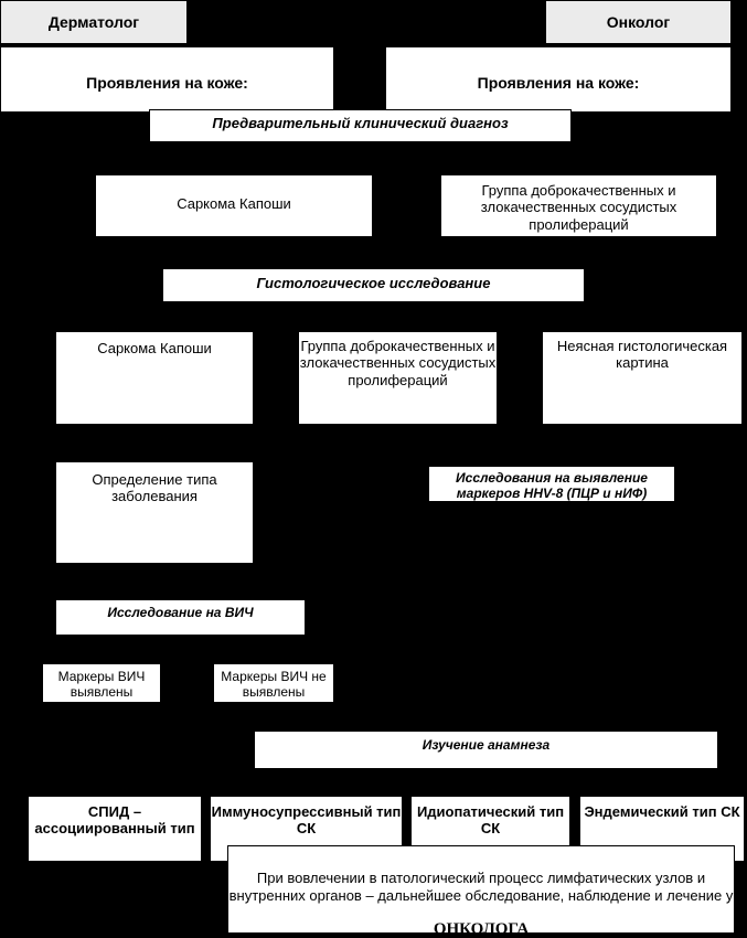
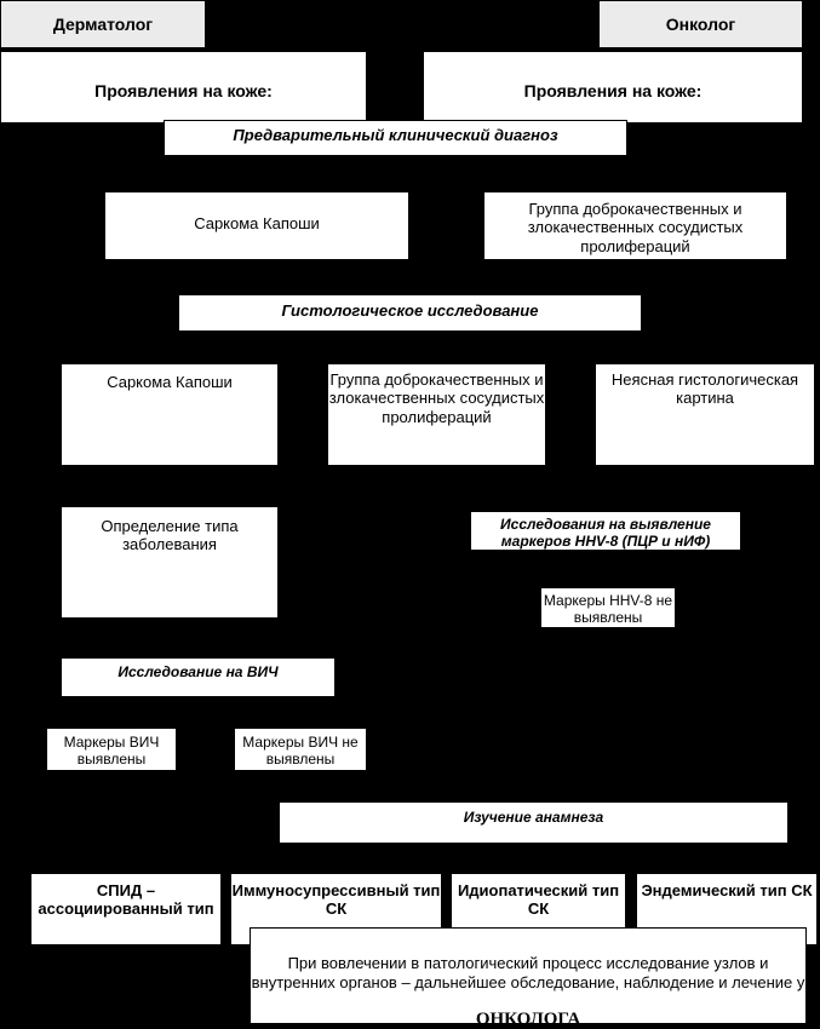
  Дерматолог
  Онколог
  Проявления на коже:
  Проявления на коже:
  Предварительный клинический диагноз
  Саркома Капоши
  Группа доброкачественных и злокачественных сосудистых пролифераций
  Гистологическое исследование
  Саркома Капоши
  Группа доброкачественных и злокачественных сосудистых пролифераций
  Неясная гистологическая картина
  Определение типа заболевания
  Исследования на выявление маркеров HHV-8 (ПЦР и нИФ)
+ Маркеры HHV-8 не выявлены
  Исследование на ВИЧ
  Маркеры ВИЧ выявлены
  Маркеры ВИЧ не выявлены
  Изучение анамнеза
  СПИД – ассоциированный тип
  Иммуносупрессивный тип СК
  Идиопатический тип СК
  Эндемический тип СК
- При вовлечении в патологический процесс лимфатических узлов и внутренних органов – дальнейшее обследование, наблюдение и лечение у
+ При вовлечении в патологический процесс исследование узлов и внутренних органов – дальнейшее обследование, наблюдение и лечение у
  ОНКОЛОГА
